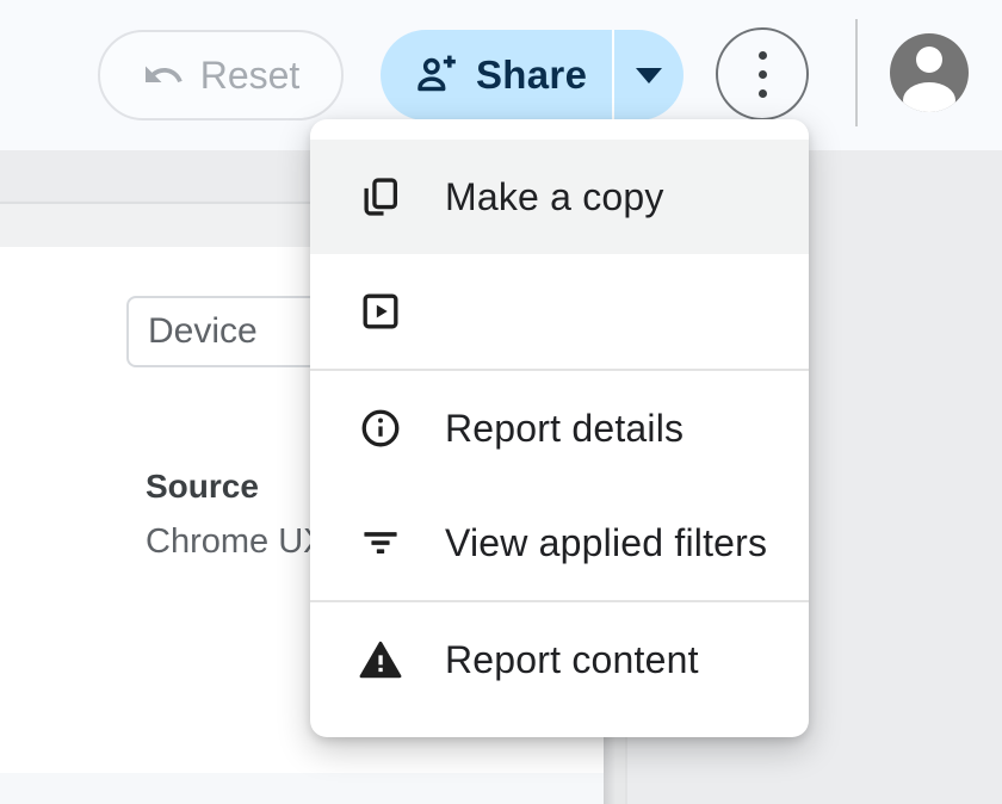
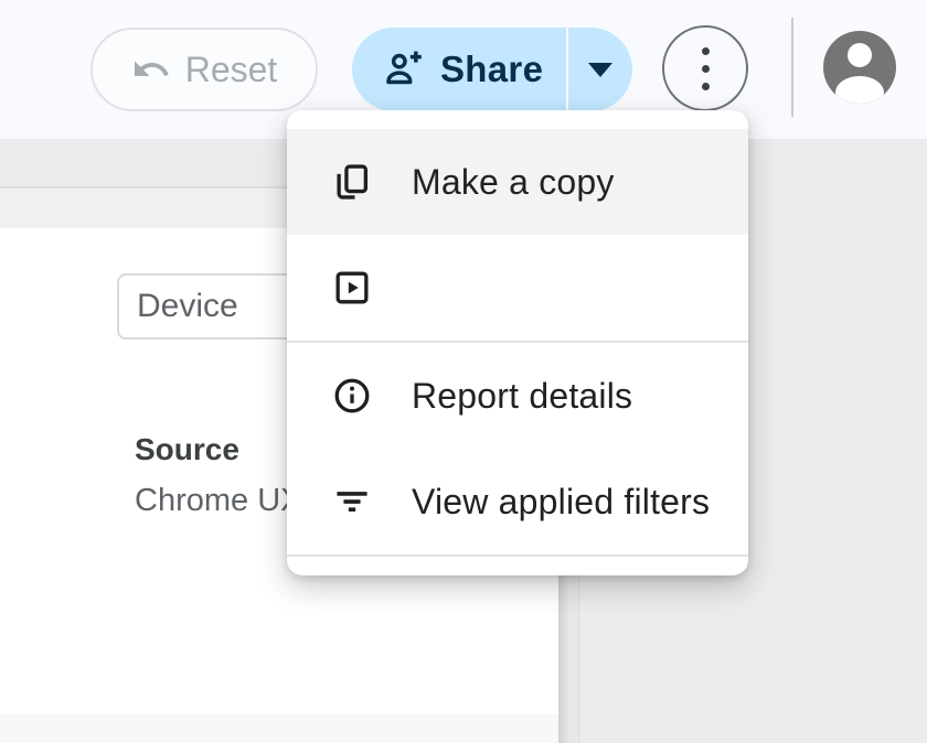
  Reset
  Share
  Device
  Source
  Chrome U
  Make a copy
  Report details
  View applied filters
- Report content
